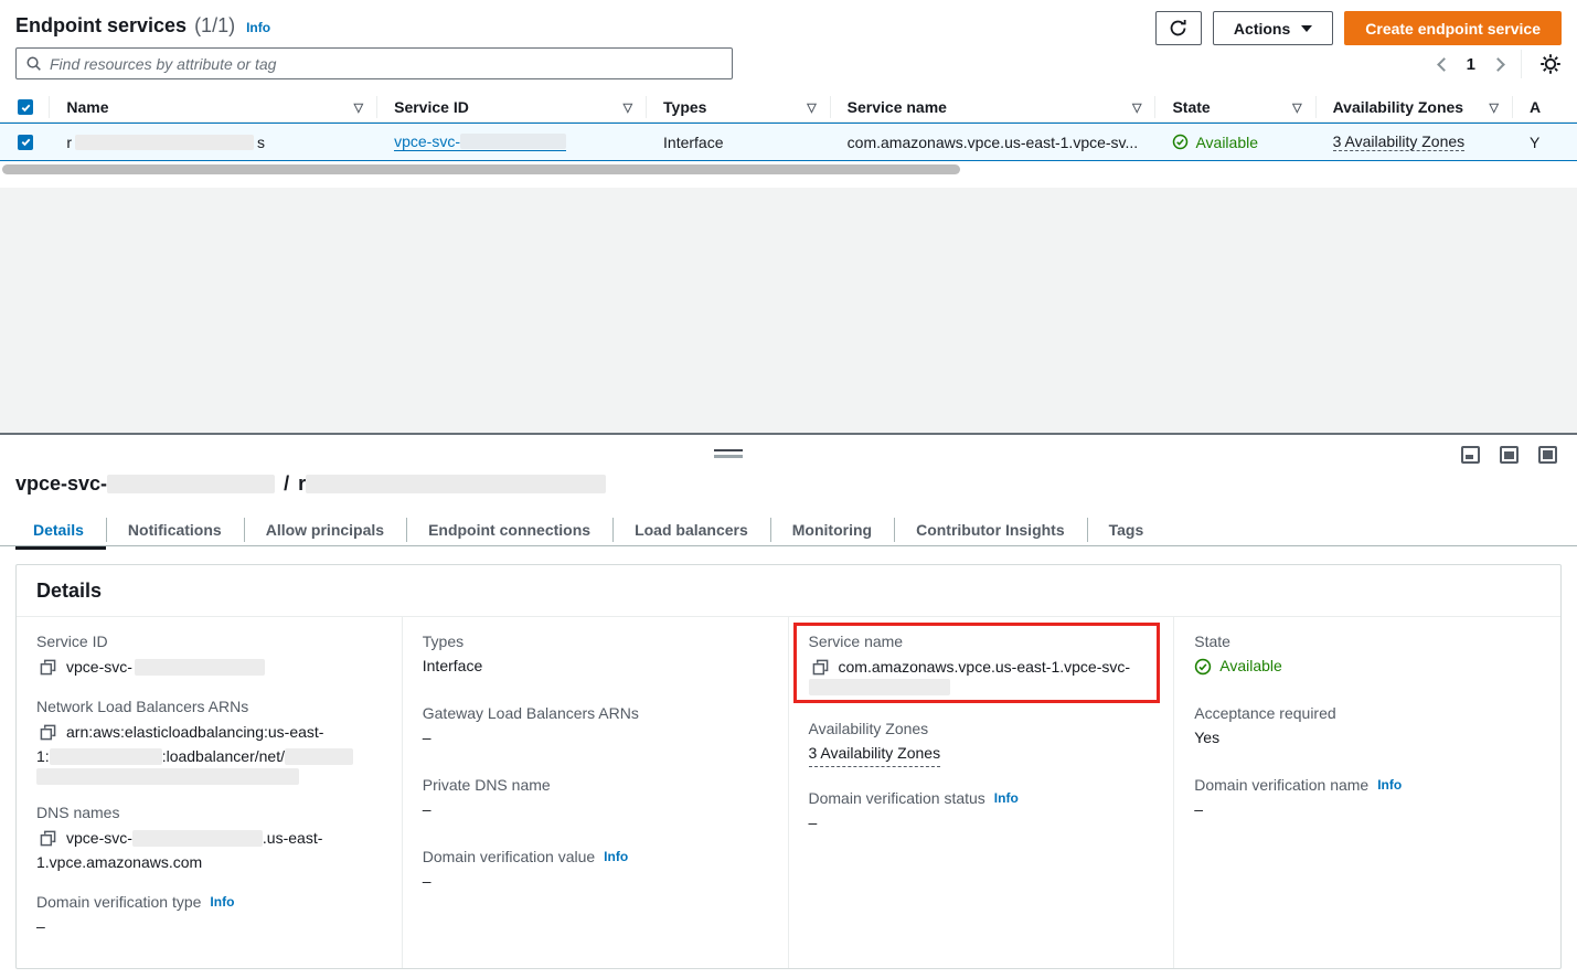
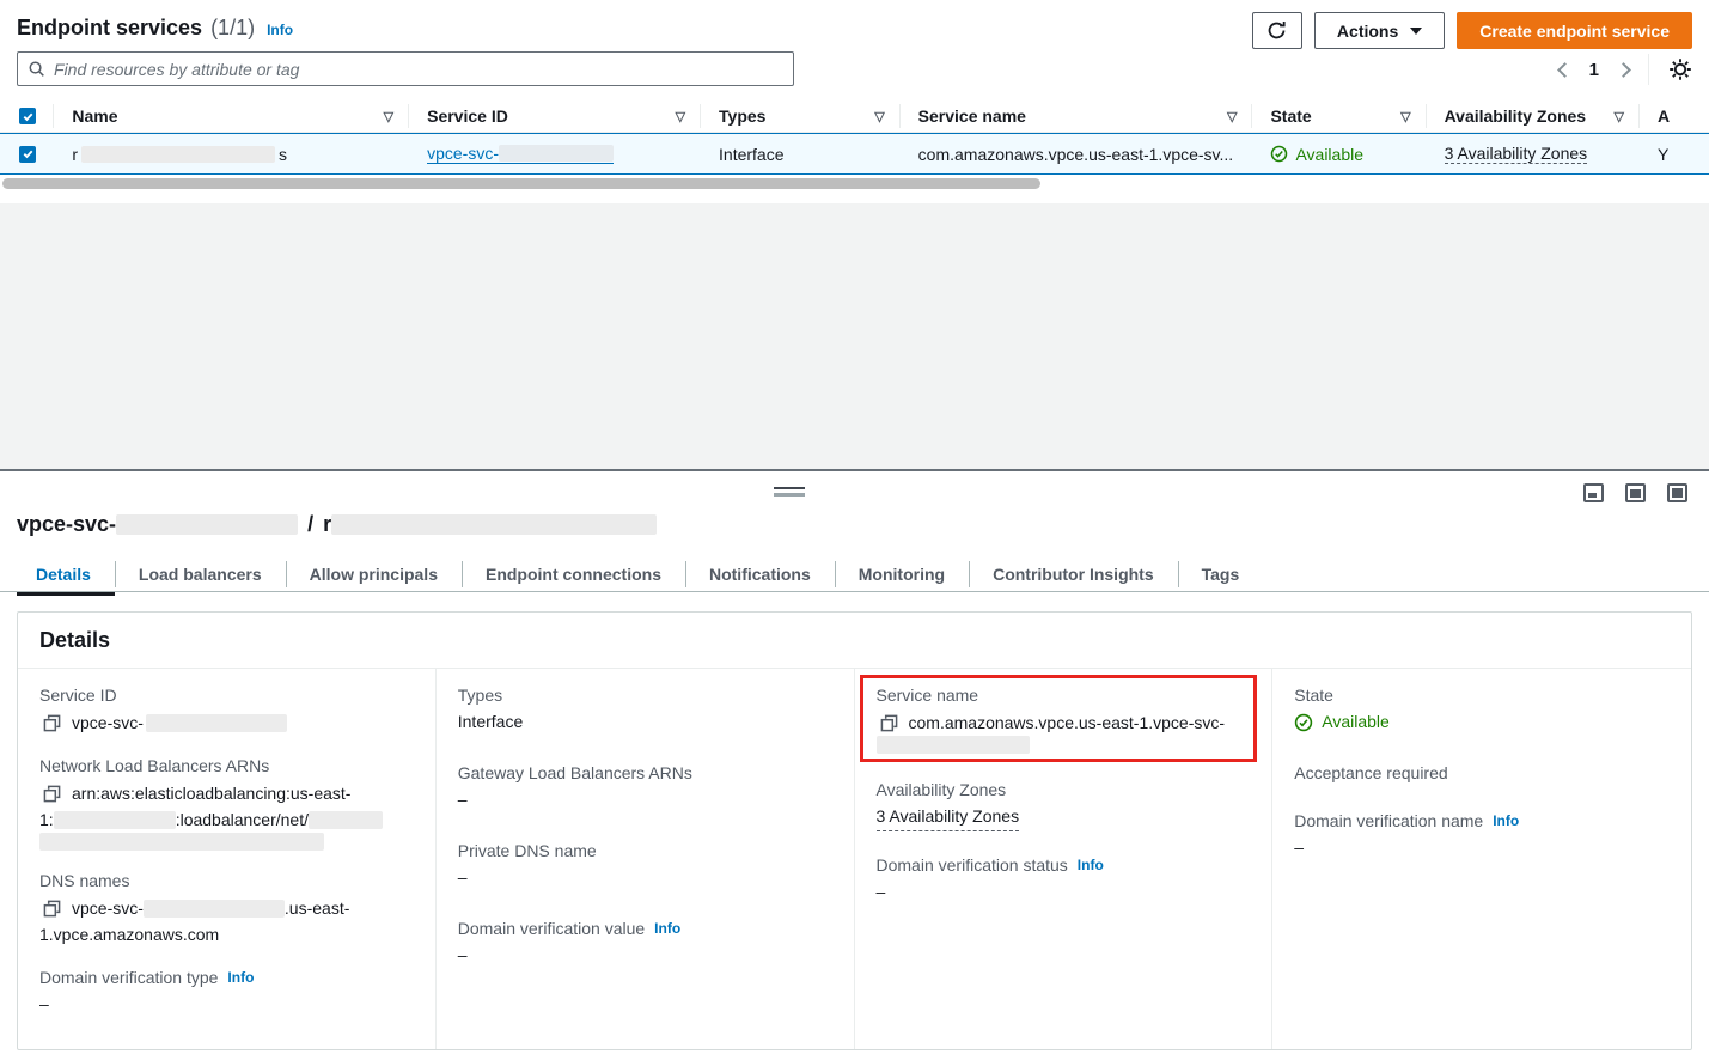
  Endpoint services
  (1/1)
  Info
  Actions
  Create endpoint service
  Find resources by attribute or tag
  1
  Name
  ▽
  Service ID
  ▽
  Types
  ▽
  Service name
  ▽
  State
  ▽
  Availability Zones
  ▽
  A
  r
  s
  vpce-svc-
  Interface
  com.amazonaws.vpce.us-east-1.vpce-sv...
  Available
  3 Availability Zones
  Y
  vpce-svc-
  /
  r
  Details
- Notifications
+ Load balancers
  Allow principals
  Endpoint connections
- Load balancers
+ Notifications
  Monitoring
  Contributor Insights
  Tags
  Details
  Service ID
  vpce-svc-
  Network Load Balancers ARNs
  arn:aws:elasticloadbalancing:us-east-
  1:
  :loadbalancer/net/
  DNS names
  vpce-svc-
  .us-east-
  1.vpce.amazonaws.com
  Domain verification type
  Info
  –
  Types
  Interface
  Gateway Load Balancers ARNs
  –
  Private DNS name
  –
  Domain verification value
  Info
  –
  Service name
  com.amazonaws.vpce.us-east-1.vpce-svc-
  Availability Zones
  3 Availability Zones
  Domain verification status
  Info
  –
  State
  Available
  Acceptance required
- Yes
  Domain verification name
  Info
  –
